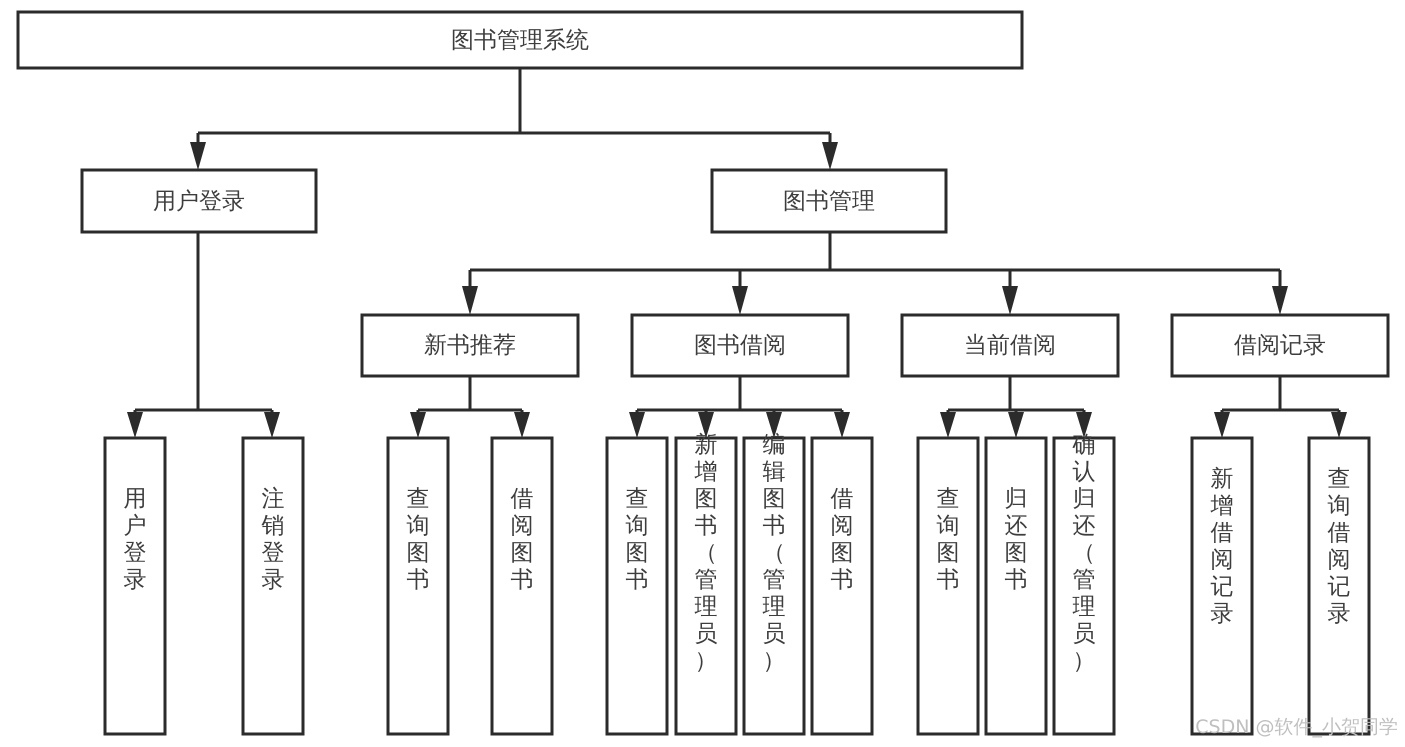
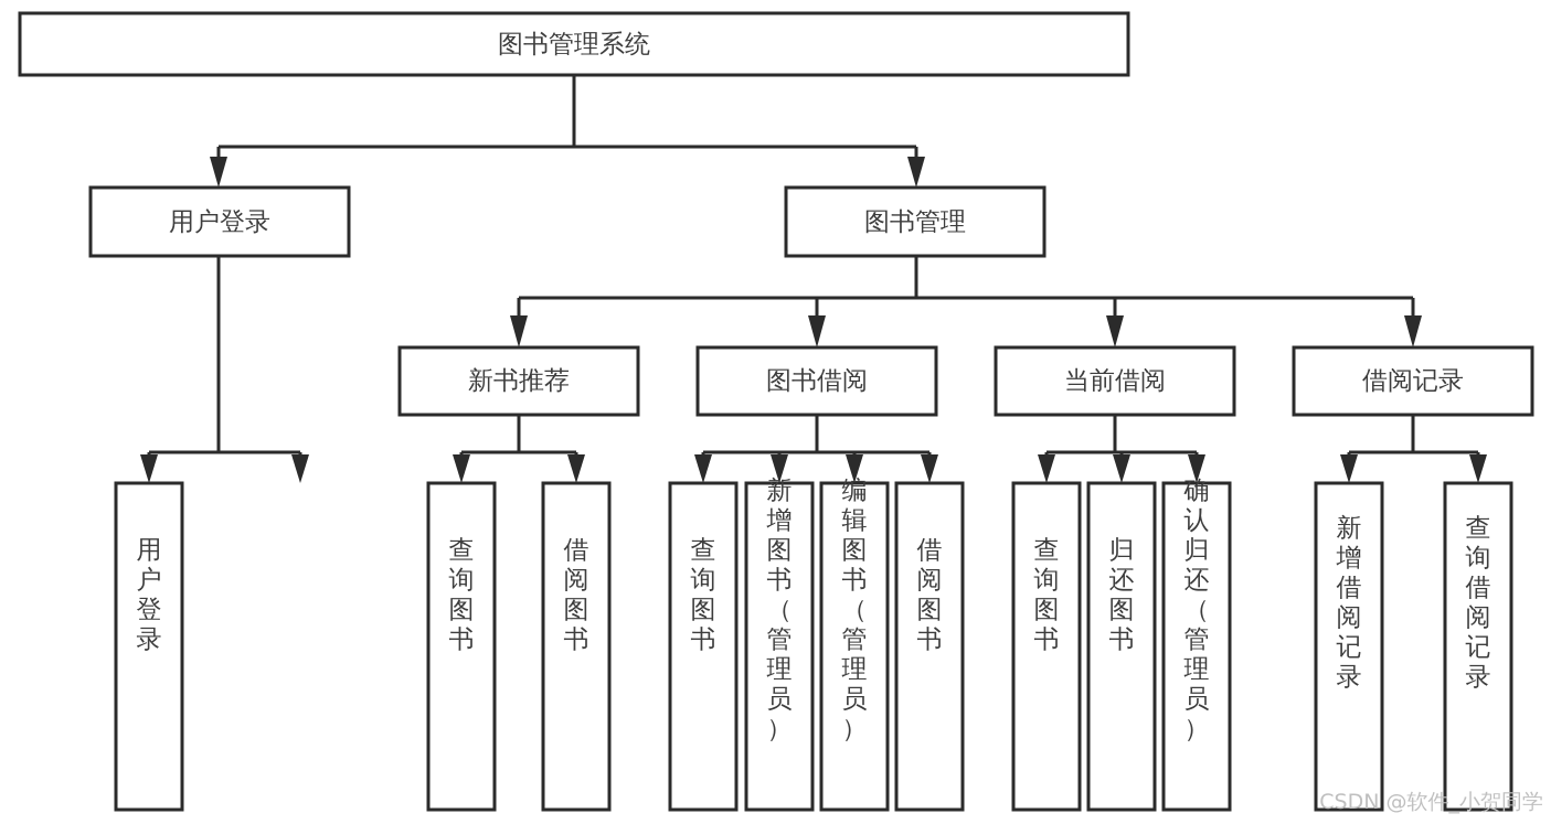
  图书管理系统
  用户登录
  图书管理
  新书推荐
  图书借阅
  当前借阅
  借阅记录
  用户登录
- 注销登录
  查询图书
  借阅图书
  查询图书
  新增图书（管理员）
  编辑图书（管理员）
  借阅图书
  查询图书
  归还图书
  确认归还（管理员）
  新增借阅记录
  查询借阅记录
  CSDN @软件_小贺同学
